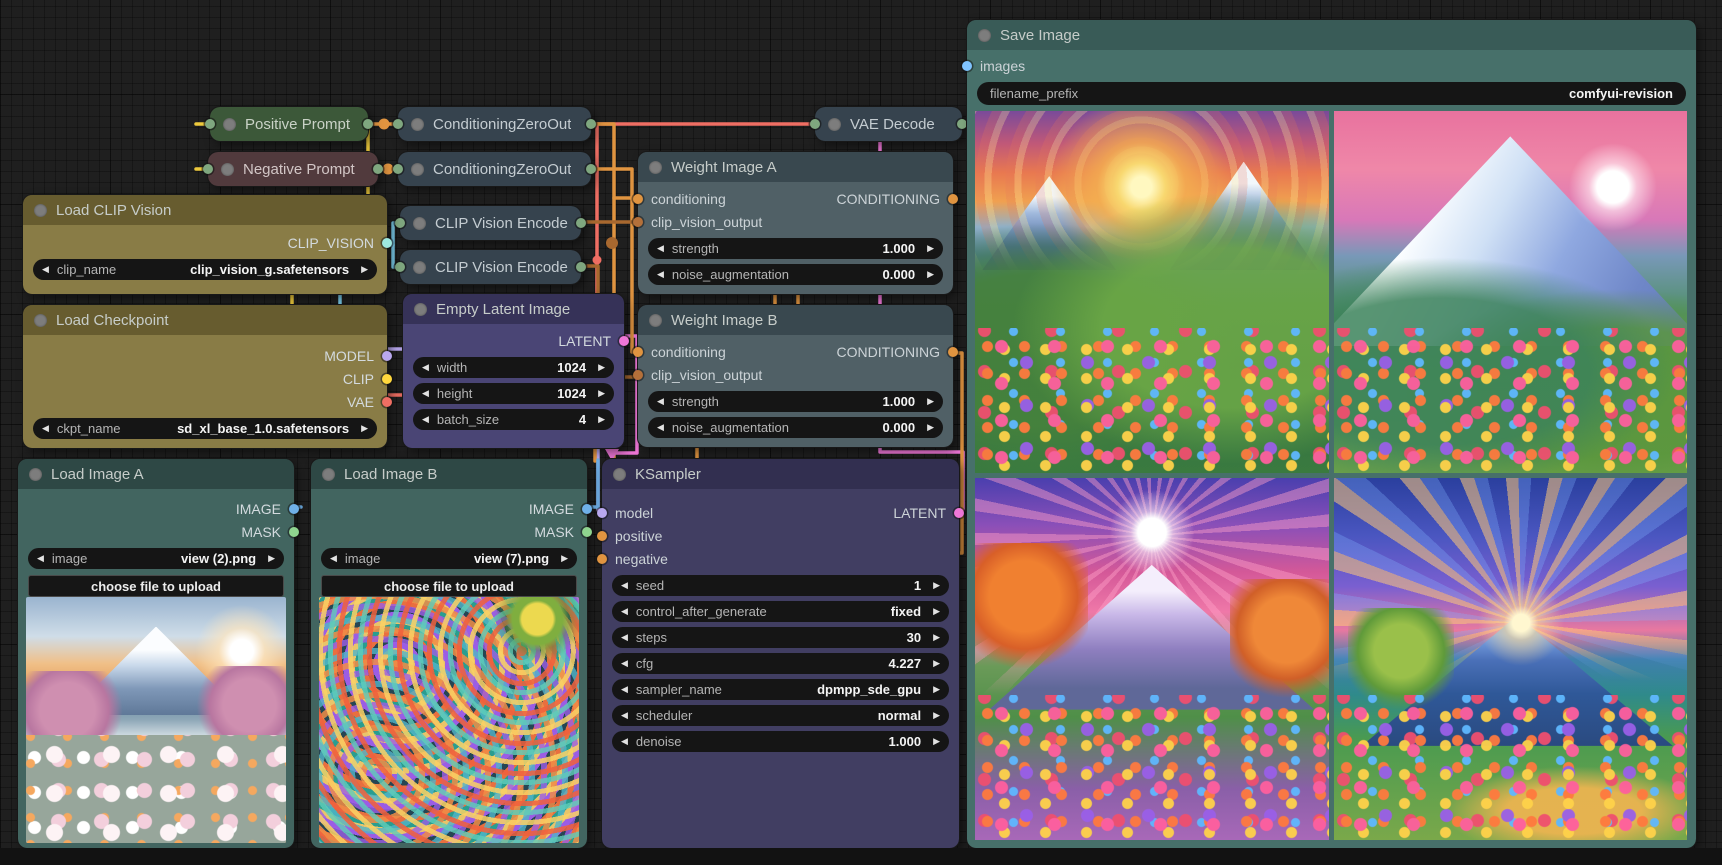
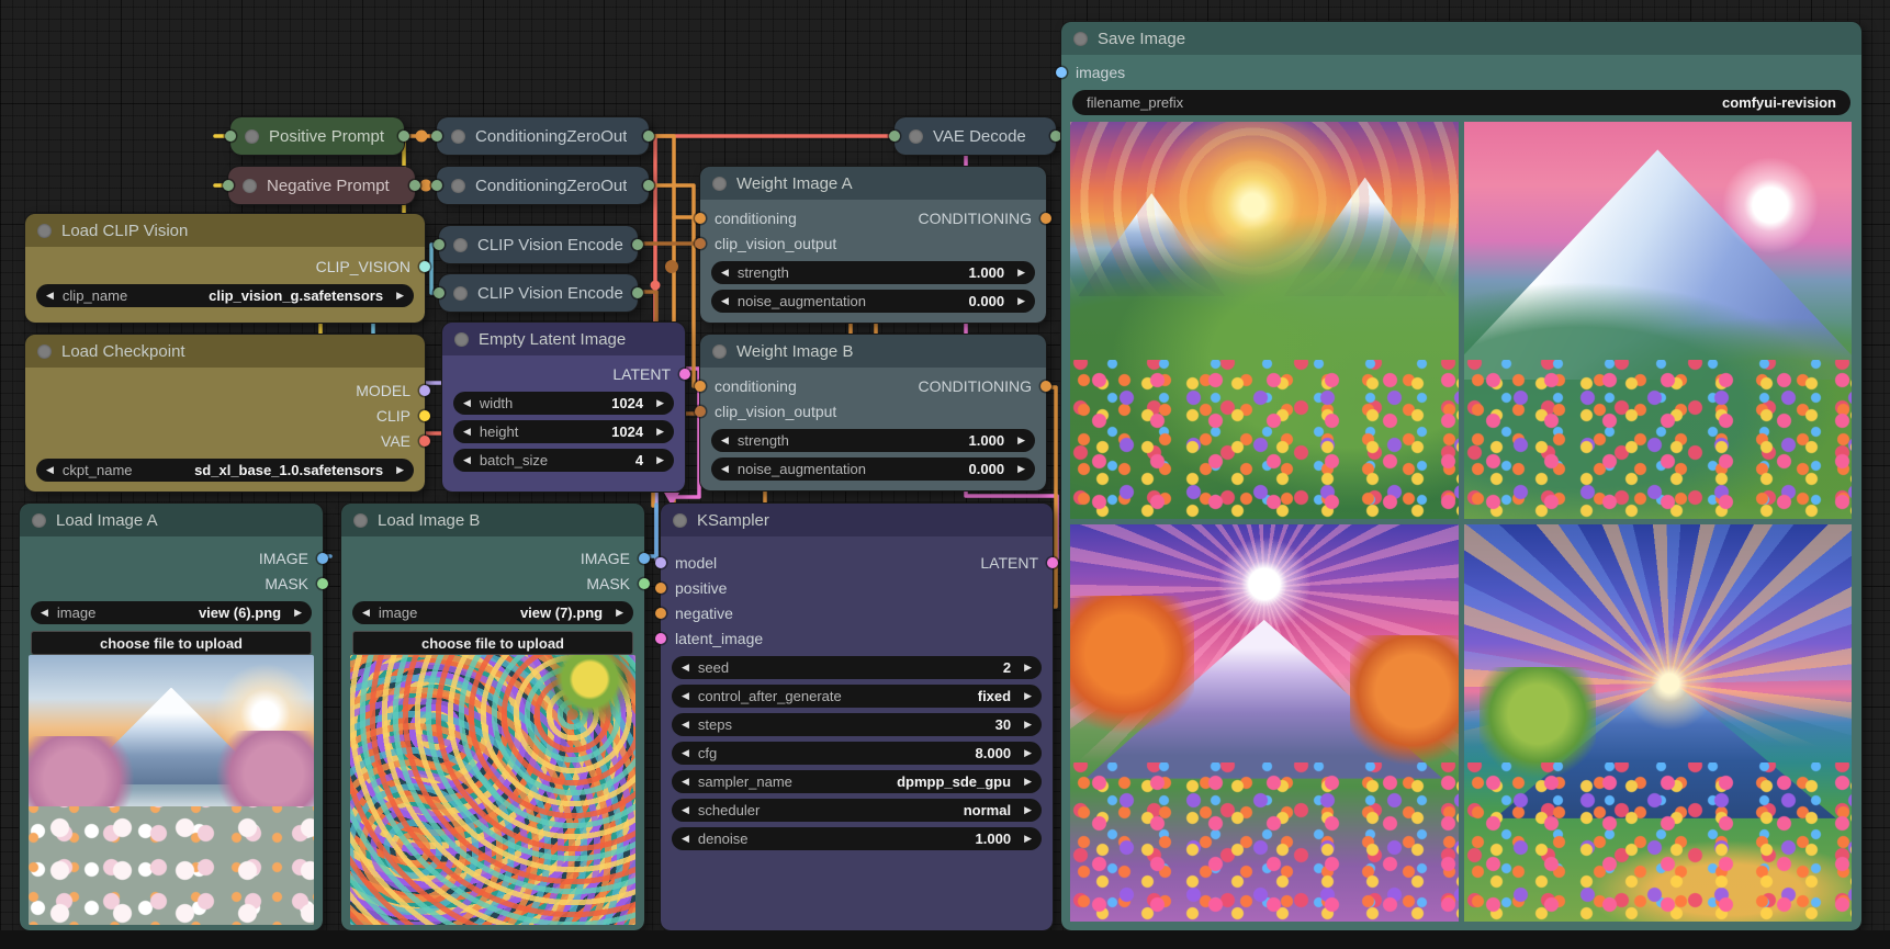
  Positive Prompt
  ConditioningZeroOut
  Negative Prompt
  ConditioningZeroOut
  CLIP Vision Encode
  CLIP Vision Encode
  VAE Decode
  Load CLIP Vision
  CLIP_VISION
  ◀
  clip_name
  clip_vision_g.safetensors
  ▶
  Load Checkpoint
  MODEL
  CLIP
  VAE
  ◀
  ckpt_name
  sd_xl_base_1.0.safetensors
  ▶
  Empty Latent Image
  LATENT
  ◀
  width
  1024
  ▶
  ◀
  height
  1024
  ▶
  ◀
  batch_size
  4
  ▶
  Weight Image A
  conditioning
  CONDITIONING
  clip_vision_output
  ◀
  strength
  1.000
  ▶
  ◀
  noise_augmentation
  0.000
  ▶
  Weight Image B
  conditioning
  CONDITIONING
  clip_vision_output
  ◀
  strength
  1.000
  ▶
  ◀
  noise_augmentation
  0.000
  ▶
  Load Image A
  IMAGE
  MASK
  ◀
  image
- view (2).png
+ view (6).png
  ▶
  choose file to upload
  Load Image B
  IMAGE
  MASK
  ◀
  image
  view (7).png
  ▶
  choose file to upload
  KSampler
  model
  LATENT
  positive
  negative
+ latent_image
  ◀
  seed
- 1
+ 2
  ▶
  ◀
  control_after_generate
  fixed
  ▶
  ◀
  steps
  30
  ▶
  ◀
  cfg
- 4.227
+ 8.000
  ▶
  ◀
  sampler_name
  dpmpp_sde_gpu
  ▶
  ◀
  scheduler
  normal
  ▶
  ◀
  denoise
  1.000
  ▶
  Save Image
  images
  filename_prefix
  comfyui-revision
